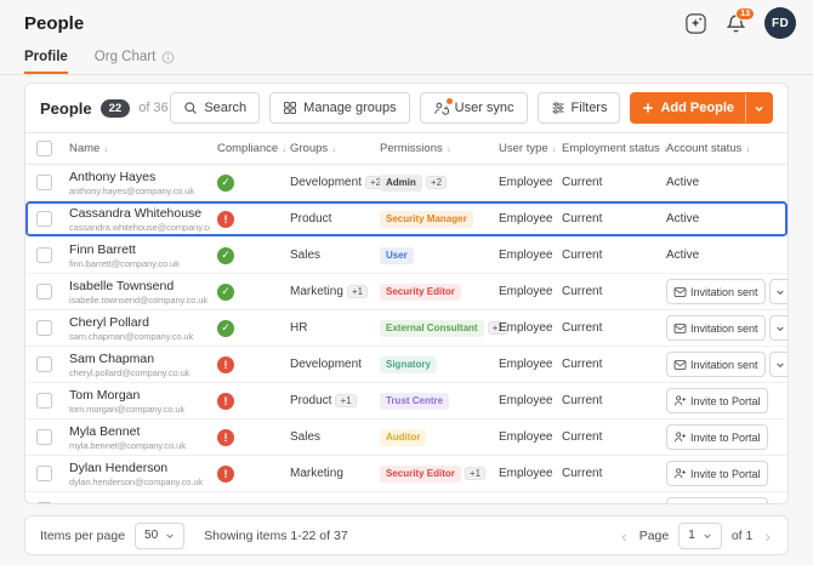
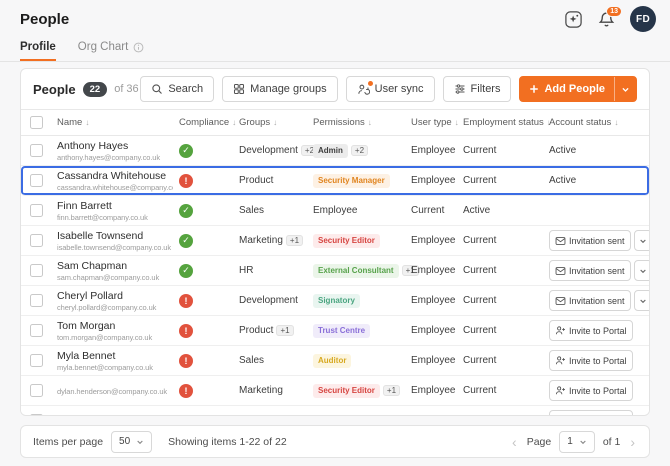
  People
  FD
  Profile
  Org Chart
  People
  22
  of 36
  Search
  Manage groups
  User sync
  Filters
  Add People
  Name
  ↓
  Compliance
  ↓
  Groups
  ↓
  Permissions
  ↓
  User type
  ↓
  Employment status
  ↓
  Account status
  ↓
  Anthony Hayes
  anthony.hayes@company.co.uk
  ✓
  Development +2
  Admin +2
  Employee
  Current
  Active
  Cassandra Whitehouse
  cassandra.whitehouse@company.c
  !
  Product
  Security Manager
  Employee
  Current
  Active
  Finn Barrett
  finn.barrett@company.co.uk
  ✓
  Sales
- User
  Employee
  Current
  Active
  Isabelle Townsend
  isabelle.townsend@company.co.uk
  ✓
  Marketing +1
  Security Editor
  Employee
  Current
  Invitation sent
- Cheryl Pollard
+ Sam Chapman
  sam.chapman@company.co.uk
  ✓
  HR
  External Consultant +1
  Employee
  Current
  Invitation sent
- Sam Chapman
+ Cheryl Pollard
  cheryl.pollard@company.co.uk
  !
  Development
  Signatory
  Employee
  Current
  Invitation sent
  Tom Morgan
  tom.morgan@company.co.uk
  !
  Product +1
  Trust Centre
  Employee
  Current
  Invite to Portal
  Myla Bennet
  myla.bennet@company.co.uk
  !
  Sales
  Auditor
  Employee
  Current
  Invite to Portal
- Dylan Henderson
  dylan.henderson@company.co.uk
  !
  Marketing
  Security Editor +1
  Employee
  Current
  Invite to Portal
  Items per page
  50
- Showing items 1-22 of 37
+ Showing items 1-22 of 22
  ‹
  Page
  1
  of 1
  ›
